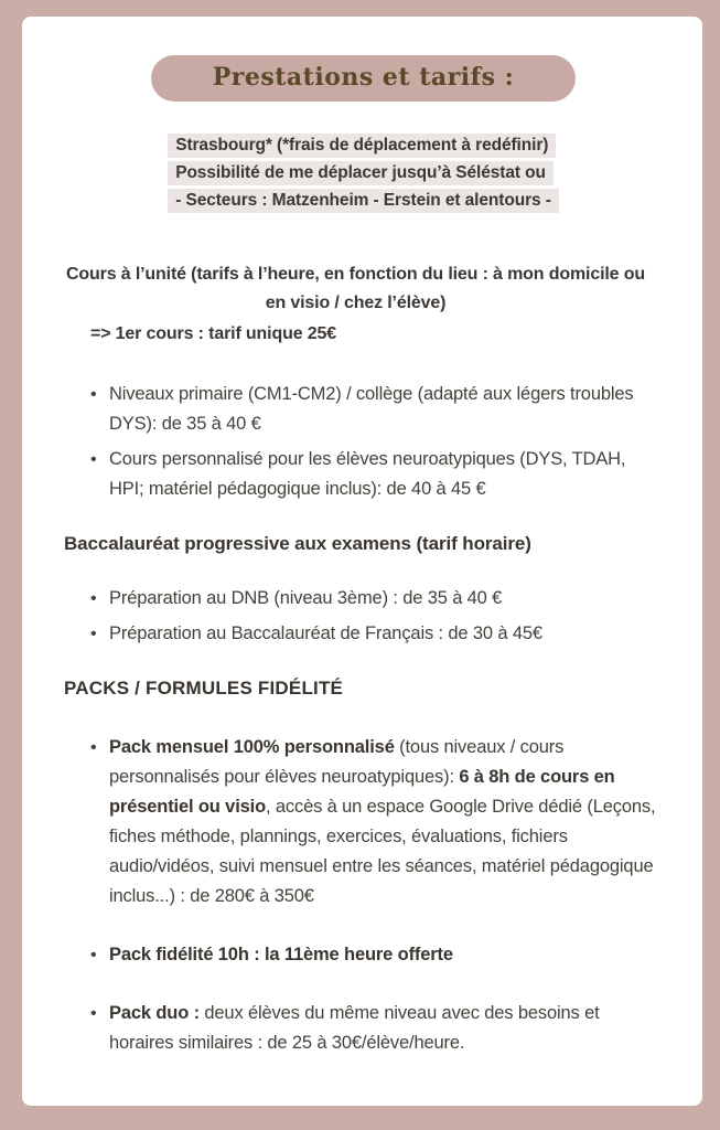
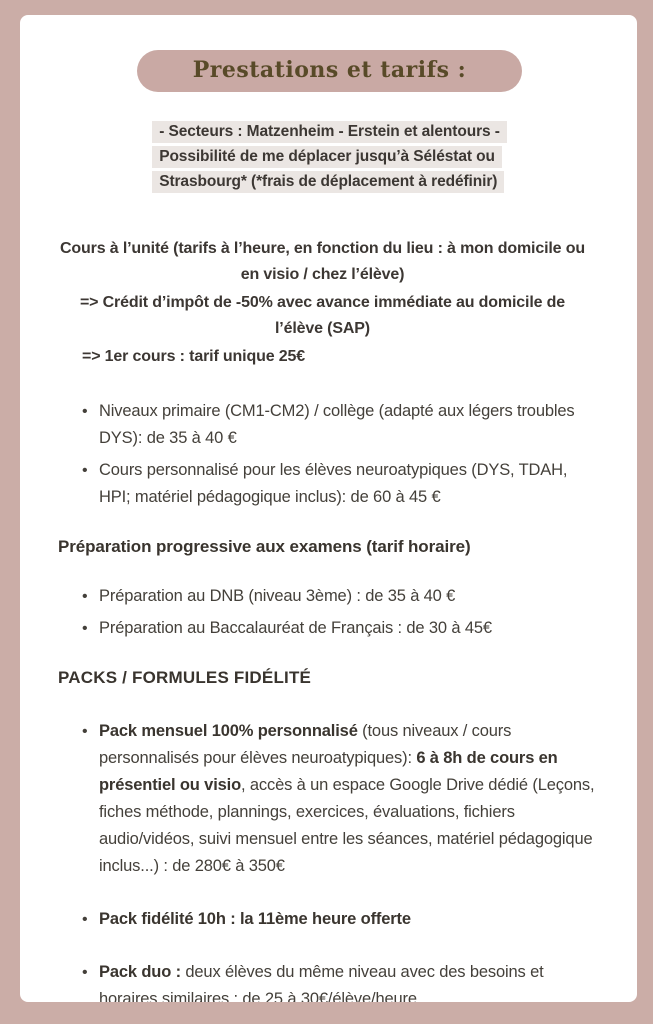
  Prestations et tarifs :
- Strasbourg* (*frais de déplacement à redéfinir)
+ - Secteurs : Matzenheim - Erstein et alentours -
  Possibilité de me déplacer jusqu’à Séléstat ou
- - Secteurs : Matzenheim - Erstein et alentours -
+ Strasbourg* (*frais de déplacement à redéfinir)
  Cours à l’unité (tarifs à l’heure, en fonction du lieu : à mon domicile ou en visio / chez l’élève)
+ => Crédit d’impôt de -50% avec avance immédiate au domicile de l’élève (SAP)
  => 1er cours : tarif unique 25€
  Niveaux primaire (CM1-CM2) / collège (adapté aux légers troubles DYS): de 35 à 40 €
- Cours personnalisé pour les élèves neuroatypiques (DYS, TDAH, HPI; matériel pédagogique inclus): de 40 à 45 €
+ Cours personnalisé pour les élèves neuroatypiques (DYS, TDAH, HPI; matériel pédagogique inclus): de 60 à 45 €
- Baccalauréat progressive aux examens (tarif horaire)
+ Préparation progressive aux examens (tarif horaire)
  Préparation au DNB (niveau 3ème) : de 35 à 40 €
  Préparation au Baccalauréat de Français : de 30 à 45€
  PACKS / FORMULES FIDÉLITÉ
  Pack mensuel 100% personnalisé (tous niveaux / cours personnalisés pour élèves neuroatypiques): 6 à 8h de cours en présentiel ou visio, accès à un espace Google Drive dédié (Leçons, fiches méthode, plannings, exercices, évaluations, fichiers audio/vidéos, suivi mensuel entre les séances, matériel pédagogique inclus...) : de 280€ à 350€
  Pack fidélité 10h : la 11ème heure offerte
  Pack duo : deux élèves du même niveau avec des besoins et horaires similaires : de 25 à 30€/élève/heure.
